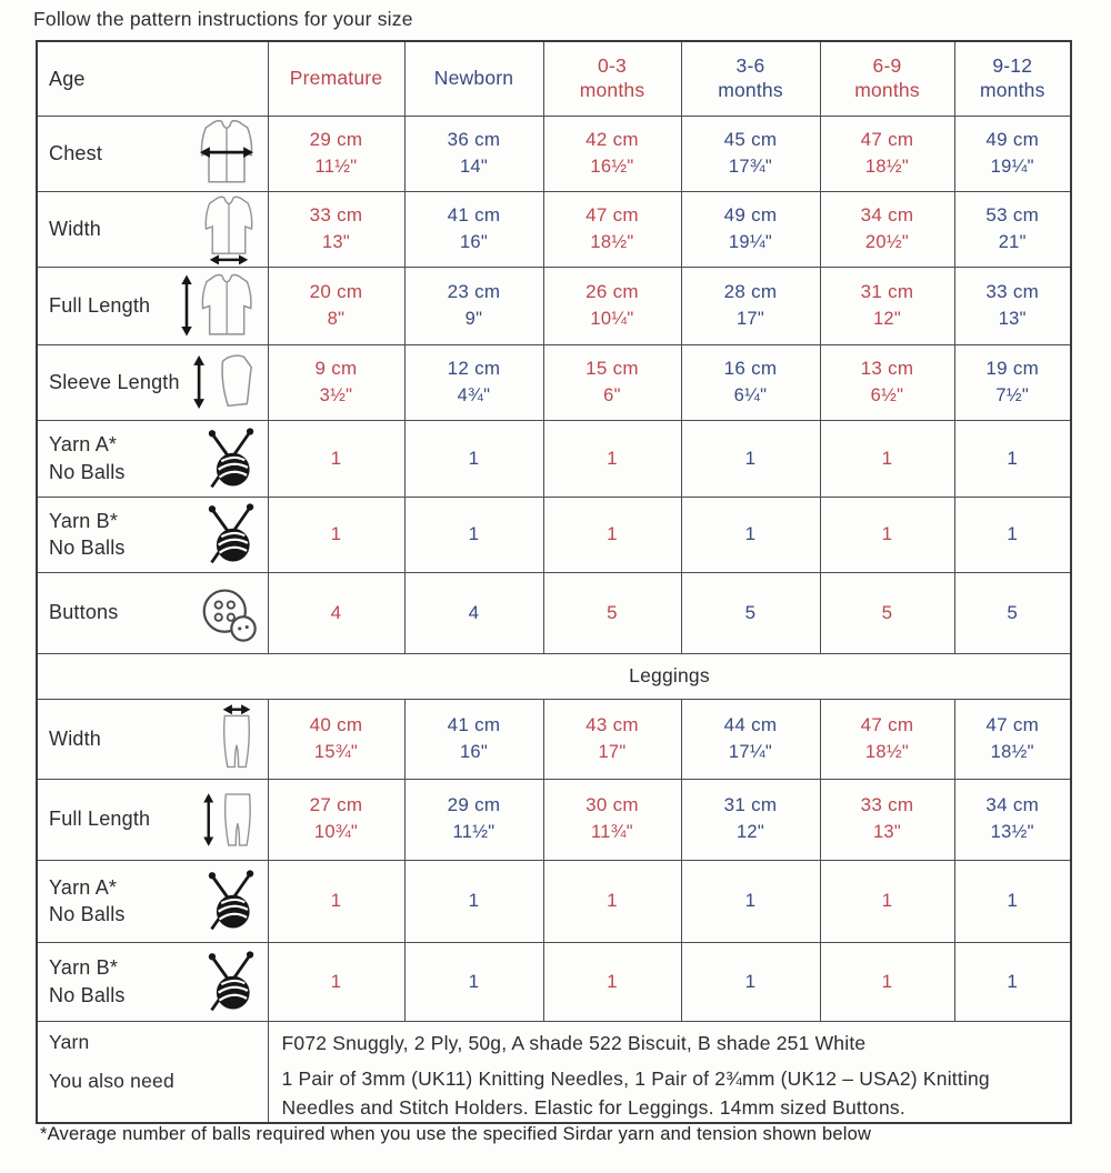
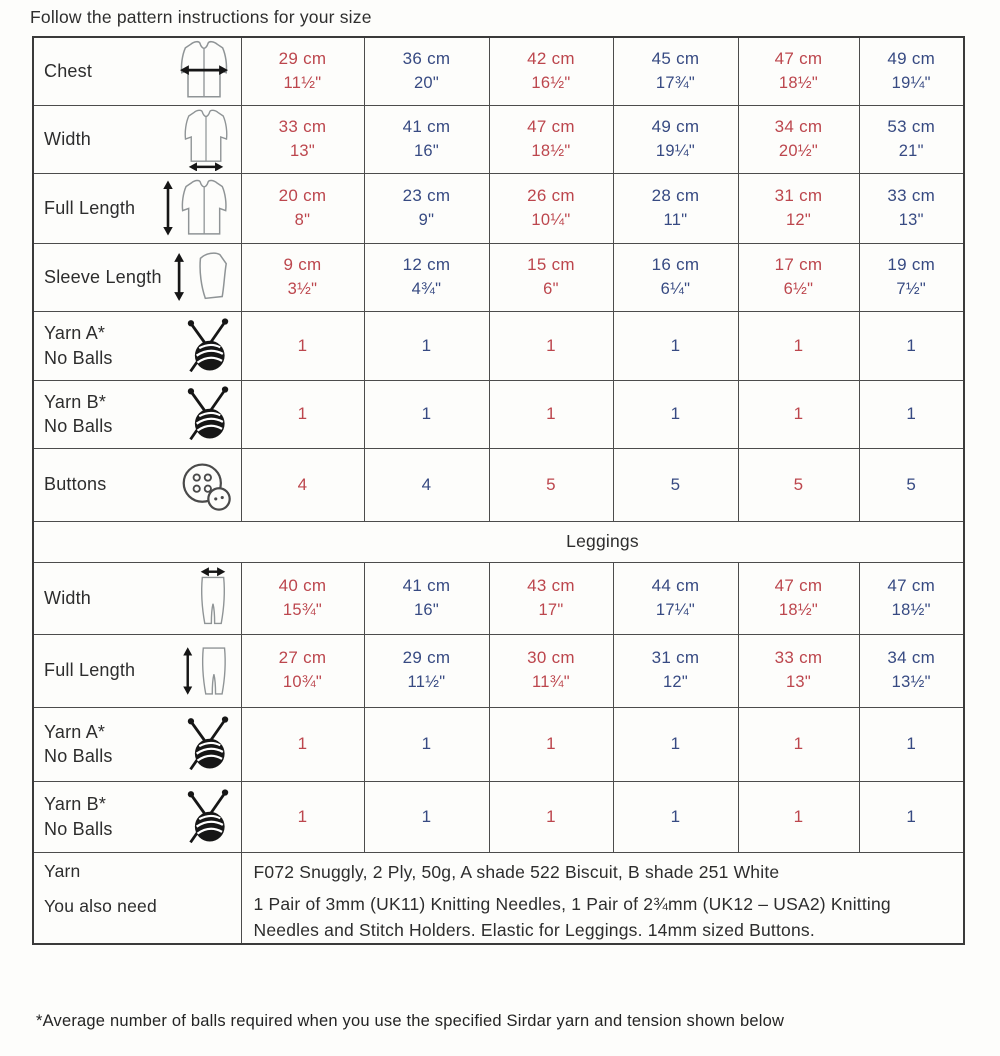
  Follow the pattern instructions for your size
- Age	Premature	Newborn	0-3months	3-6months	6-9months	9-12months
- Chest	29 cm11½"	36 cm14"	42 cm16½"	45 cm17¾"	47 cm18½"	49 cm19¼"
+ Chest	29 cm11½"	36 cm20"	42 cm16½"	45 cm17¾"	47 cm18½"	49 cm19¼"
  Width	33 cm13"	41 cm16"	47 cm18½"	49 cm19¼"	34 cm20½"	53 cm21"
- Full Length	20 cm8"	23 cm9"	26 cm10¼"	28 cm17"	31 cm12"	33 cm13"
+ Full Length	20 cm8"	23 cm9"	26 cm10¼"	28 cm11"	31 cm12"	33 cm13"
- Sleeve Length	9 cm3½"	12 cm4¾"	15 cm6"	16 cm6¼"	13 cm6½"	19 cm7½"
+ Sleeve Length	9 cm3½"	12 cm4¾"	15 cm6"	16 cm6¼"	17 cm6½"	19 cm7½"
  Yarn A*No Balls	1	1	1	1	1	1
  Yarn B*No Balls	1	1	1	1	1	1
  Buttons	4	4	5	5	5	5
  Leggings
  Width	40 cm15¾"	41 cm16"	43 cm17"	44 cm17¼"	47 cm18½"	47 cm18½"
  Full Length	27 cm10¾"	29 cm11½"	30 cm11¾"	31 cm12"	33 cm13"	34 cm13½"
  Yarn A*No Balls	1	1	1	1	1	1
  Yarn B*No Balls	1	1	1	1	1	1
  YarnYou also need	F072 Snuggly, 2 Ply, 50g, A shade 522 Biscuit, B shade 251 White1 Pair of 3mm (UK11) Knitting Needles, 1 Pair of 2¾mm (UK12 – USA2) Knitting Needles and Stitch Holders. Elastic for Leggings. 14mm sized Buttons.
  *Average number of balls required when you use the specified Sirdar yarn and tension shown below
